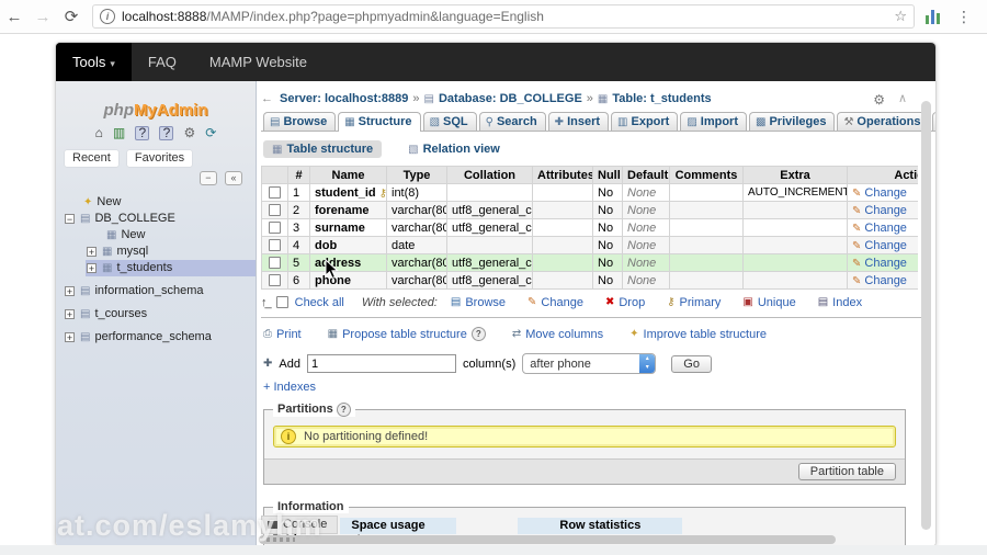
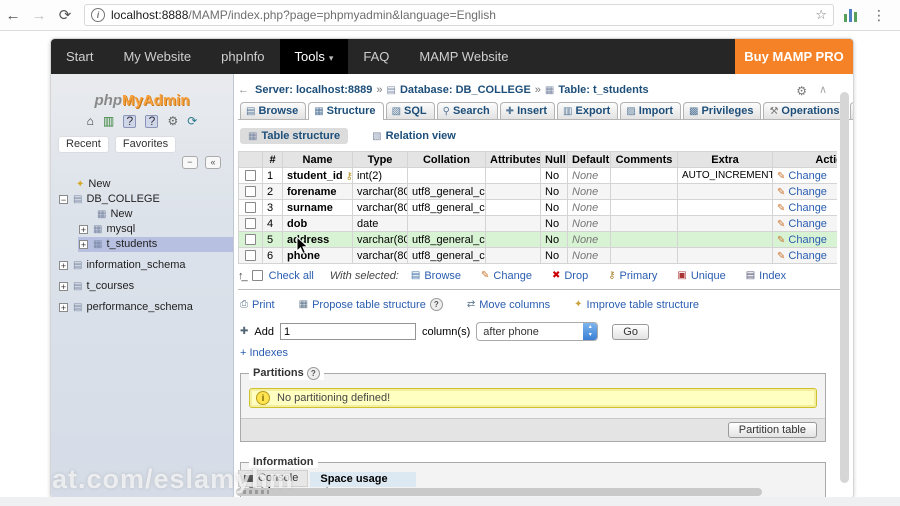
  ←
  →
  ⟳
  i
  localhost:8888/MAMP/index.php?page=phpmyadmin&language=English
  ☆
  ⋮
+ Start
+ My Website
+ phpInfo
  Tools ▾
  FAQ
  MAMP Website
+ Buy MAMP PRO
  phpMyAdmin
  ⌂ ▥ ? ? ⚙ ⟳
  Recent Favorites
  − «
  ✦
  New
  −
  ▤
  DB_COLLEGE
  ▦
  New
  +
  ▦
  mysql
  +
  ▦
  t_students
  +
  ▤
  information_schema
  +
  ▤
  t_courses
  +
  ▤
  performance_schema
  ←
  Server: localhost:8889
  »
  ▤
  Database: DB_COLLEGE
  »
  ▦
  Table: t_students
  ⚙
  ∧
  ▤ Browse
  ▦ Structure
  ▧ SQL
  ⚲ Search
  ✚ Insert
  ▥ Export
  ▨ Import
  ▩ Privileges
  ⚒ Operations
  ▦
  Table structure
  ▧
  Relation view
  	#	Name	Type	Collation	Attributes	Null	Default	Comments	Extra	Acti
- 	1	student_id ⚷	int(8)			No	None		AUTO_INCREMENT	✎ Change
+ 	1	student_id ⚷	int(2)			No	None		AUTO_INCREMENT	✎ Change
  	2	forename	varchar(80	utf8_general_c		No	None			✎ Change
  	3	surname	varchar(80	utf8_general_c		No	None			✎ Change
  	4	dob	date			No	None			✎ Change
  	5	address	varchar(80	utf8_general_c		No	None			✎ Change
  	6	phone	varchar(80	utf8_general_c		No	None			✎ Change
  ↑_
  Check all
  With selected:
  ▤
  Browse
  ✎
  Change
  ✖
  Drop
  ⚷
  Primary
  ▣
  Unique
  ▤
  Index
  ⎙
  Print
  ▦
  Propose table structure
  ?
  ⇄
  Move columns
  ✦
  Improve table structure
  ✚
  Add
  1
  column(s)
  after phone
  Go
  + Indexes
  Partitions ?
  i
  No partitioning defined!
  Partition table
  Information
  Console
  Space usage
- Row statistics
  at.com/eslamyhm
